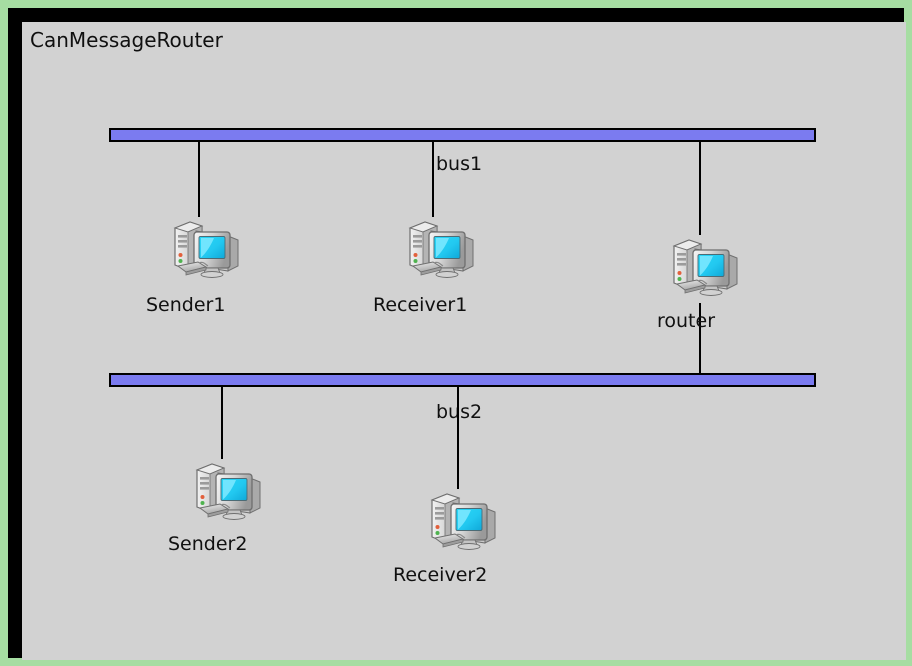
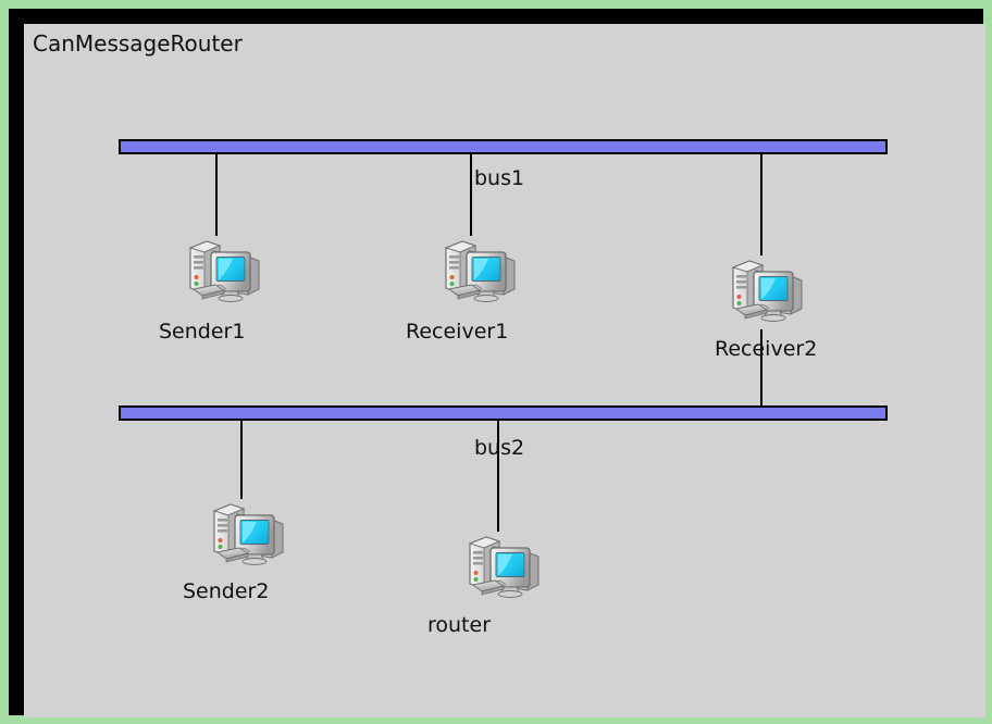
  CanMessageRouter
  bus1
  bus2
  Sender1
  Receiver1
- router
+ Receiver2
  Sender2
- Receiver2
+ router
